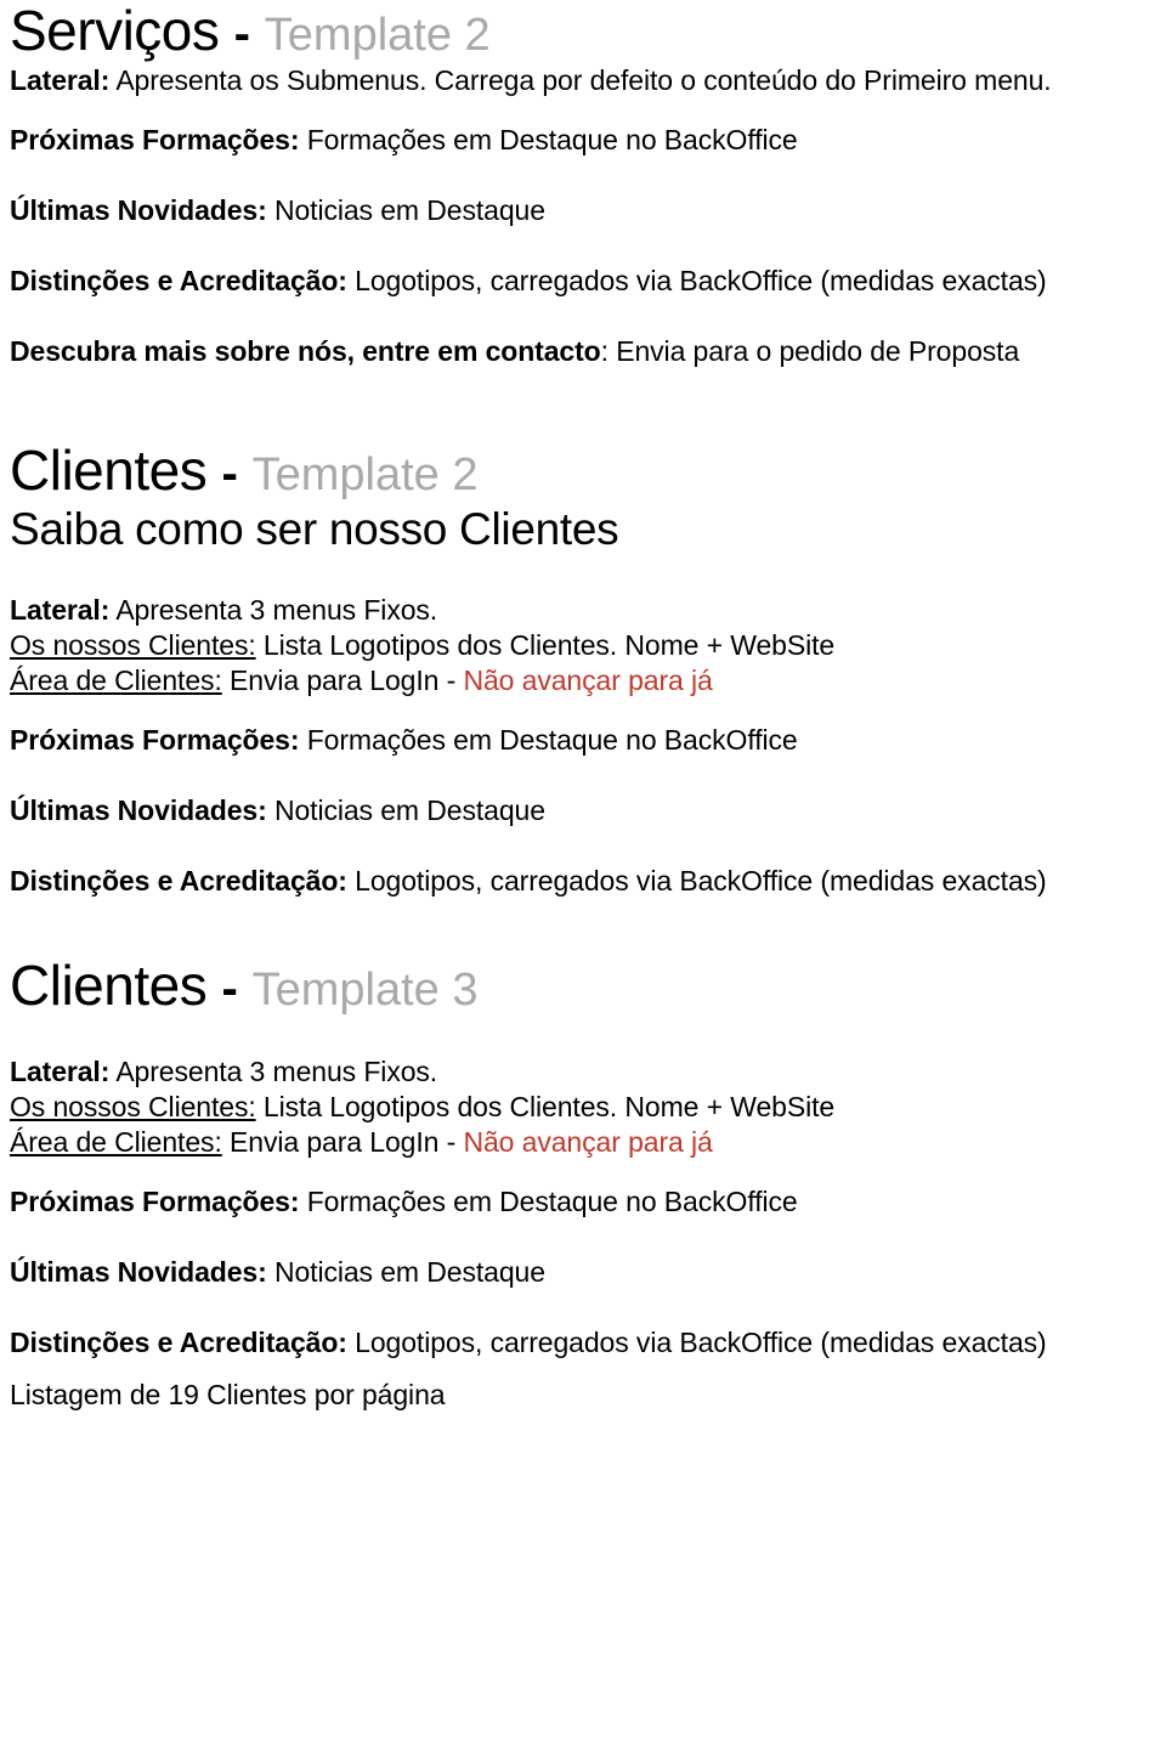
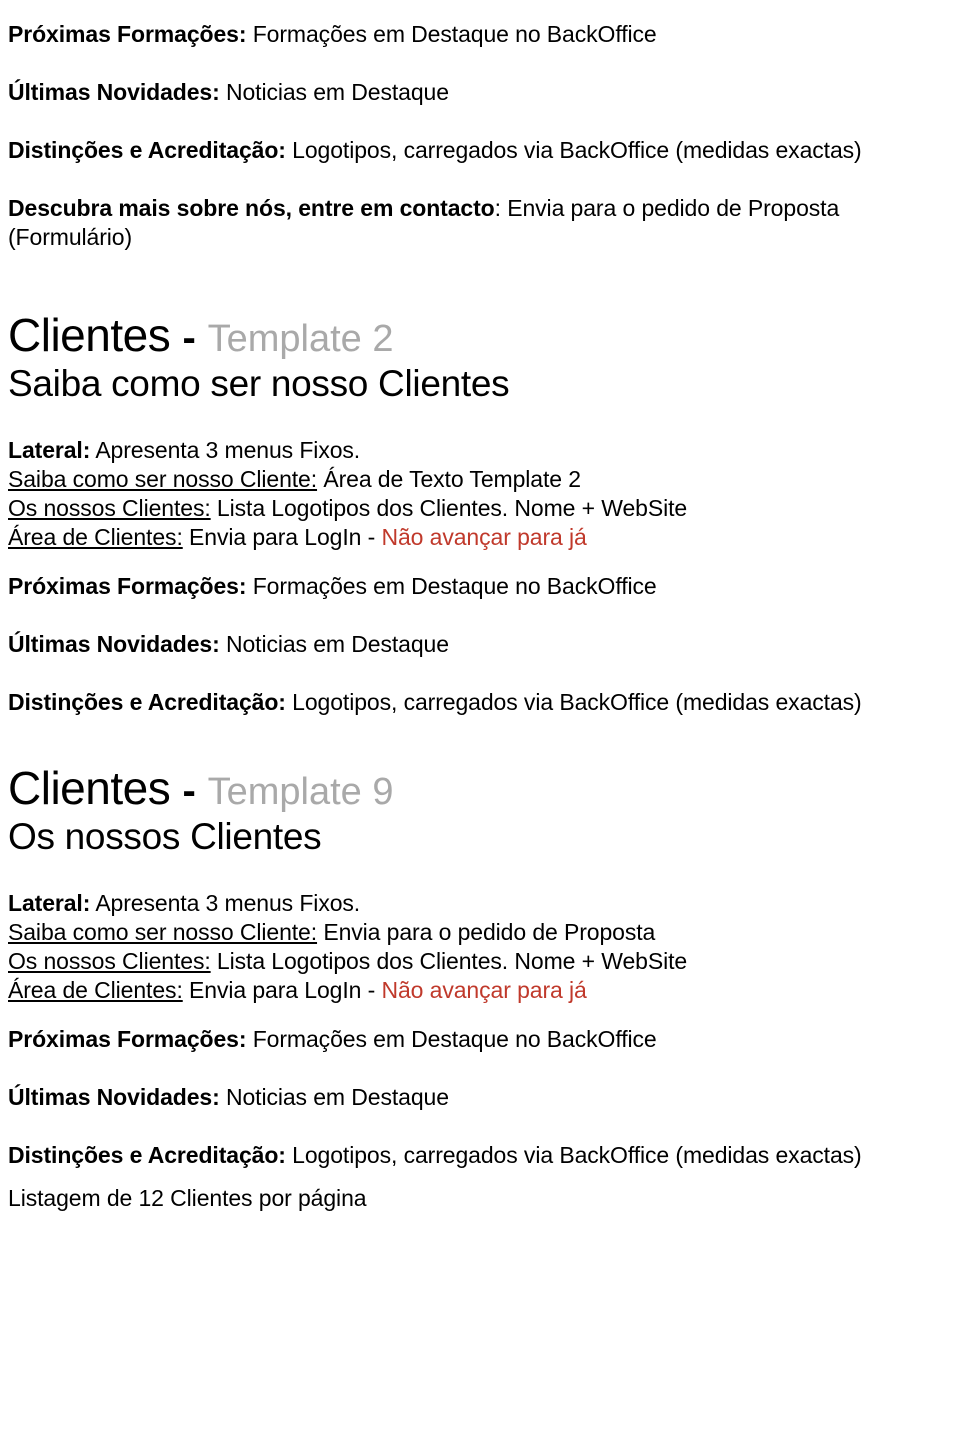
- Serviços - Template 2
- Lateral: Apresenta os Submenus. Carrega por defeito o conteúdo do Primeiro menu.
  Próximas Formações: Formações em Destaque no BackOffice
  Últimas Novidades: Noticias em Destaque
  Distinções e Acreditação: Logotipos, carregados via BackOffice (medidas exactas)
  Descubra mais sobre nós, entre em contacto: Envia para o pedido de Proposta
+ (Formulário)
  Clientes - Template 2
  Saiba como ser nosso Clientes
  Lateral: Apresenta 3 menus Fixos.
+ Saiba como ser nosso Cliente: Área de Texto Template 2
  Os nossos Clientes: Lista Logotipos dos Clientes. Nome + WebSite
  Área de Clientes: Envia para LogIn - Não avançar para já
  Próximas Formações: Formações em Destaque no BackOffice
  Últimas Novidades: Noticias em Destaque
  Distinções e Acreditação: Logotipos, carregados via BackOffice (medidas exactas)
- Clientes - Template 3
+ Clientes - Template 9
+ Os nossos Clientes
  Lateral: Apresenta 3 menus Fixos.
+ Saiba como ser nosso Cliente: Envia para o pedido de Proposta
  Os nossos Clientes: Lista Logotipos dos Clientes. Nome + WebSite
  Área de Clientes: Envia para LogIn - Não avançar para já
  Próximas Formações: Formações em Destaque no BackOffice
  Últimas Novidades: Noticias em Destaque
  Distinções e Acreditação: Logotipos, carregados via BackOffice (medidas exactas)
- Listagem de 19 Clientes por página
+ Listagem de 12 Clientes por página
